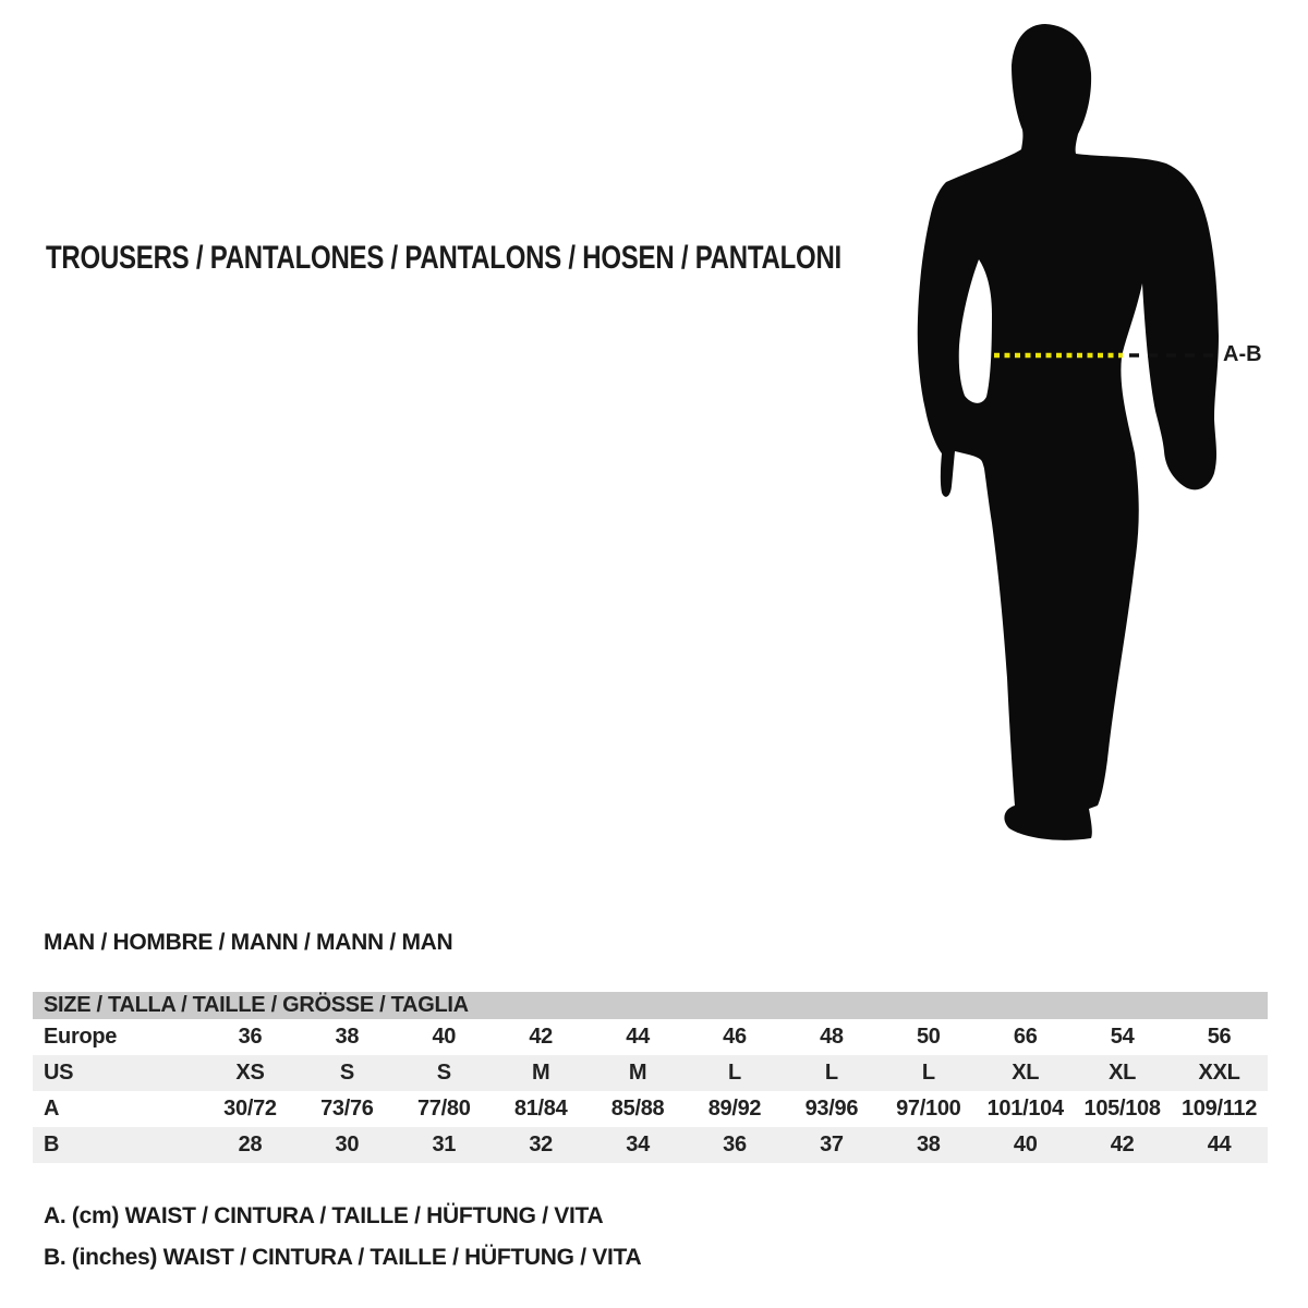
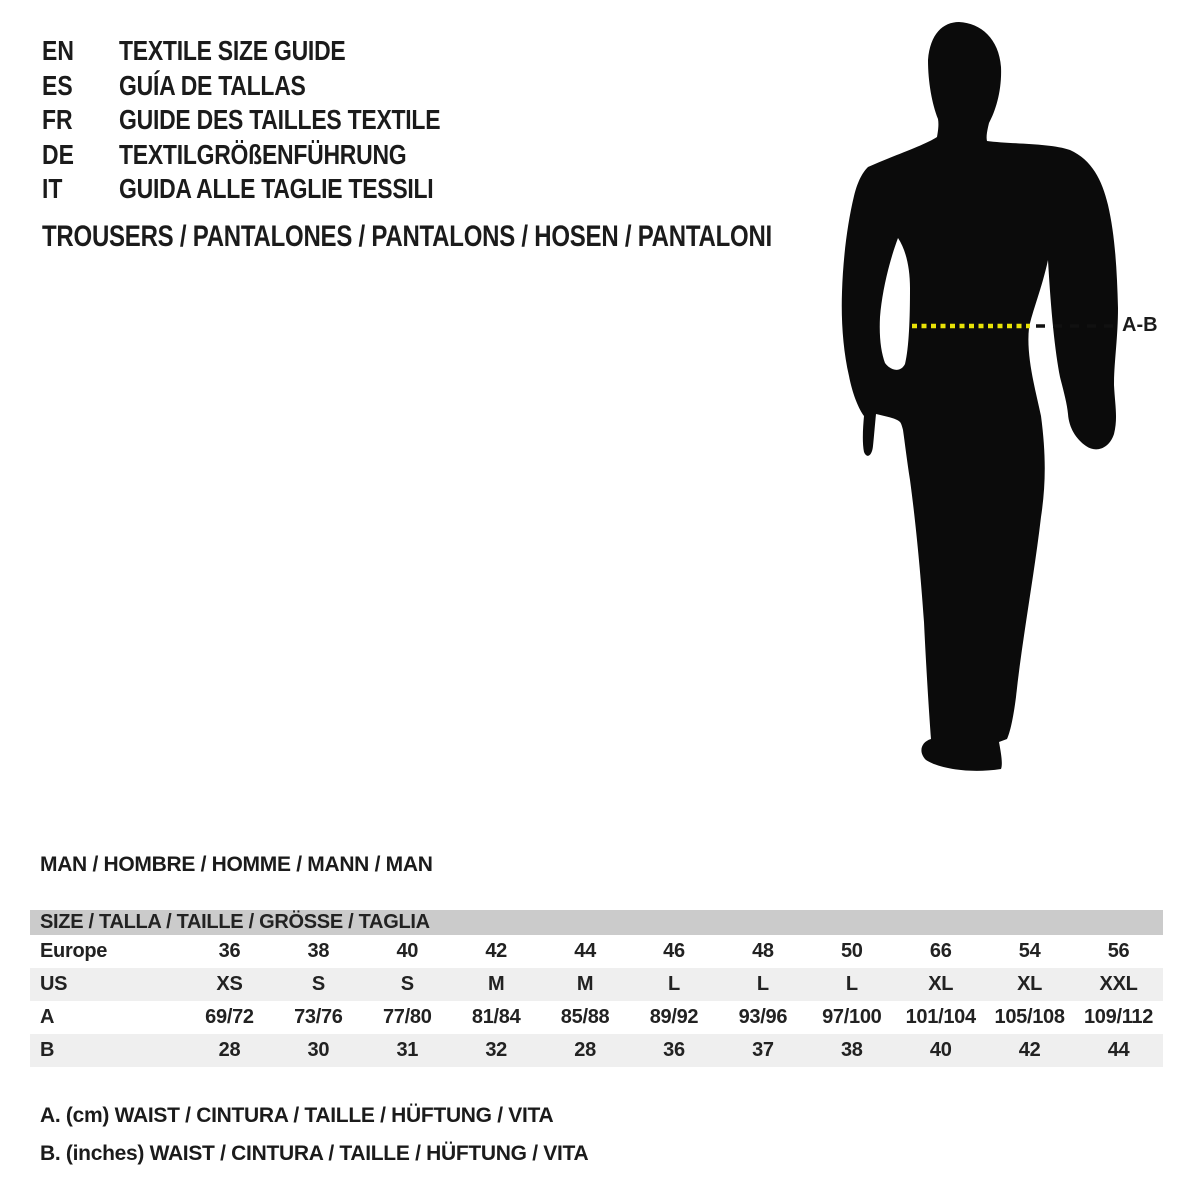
+ EN
+ TEXTILE SIZE GUIDE
+ ES
+ GUÍA DE TALLAS
+ FR
+ GUIDE DES TAILLES TEXTILE
+ DE
+ TEXTILGRÖßENFÜHRUNG
+ IT
+ GUIDA ALLE TAGLIE TESSILI
  TROUSERS / PANTALONES / PANTALONS / HOSEN / PANTALONI
  A-B
- MAN / HOMBRE / MANN / MANN / MAN
+ MAN / HOMBRE / HOMME / MANN / MAN
  SIZE / TALLA / TAILLE / GRÖSSE / TAGLIA
  Europe	36	38	40	42	44	46	48	50	66	54	56
  US	XS	S	S	M	M	L	L	L	XL	XL	XXL
- A	30/72	73/76	77/80	81/84	85/88	89/92	93/96	97/100	101/104	105/108	109/112
+ A	69/72	73/76	77/80	81/84	85/88	89/92	93/96	97/100	101/104	105/108	109/112
- B	28	30	31	32	34	36	37	38	40	42	44
+ B	28	30	31	32	28	36	37	38	40	42	44
  A. (cm) WAIST / CINTURA / TAILLE / HÜFTUNG / VITA
  B. (inches) WAIST / CINTURA / TAILLE / HÜFTUNG / VITA
